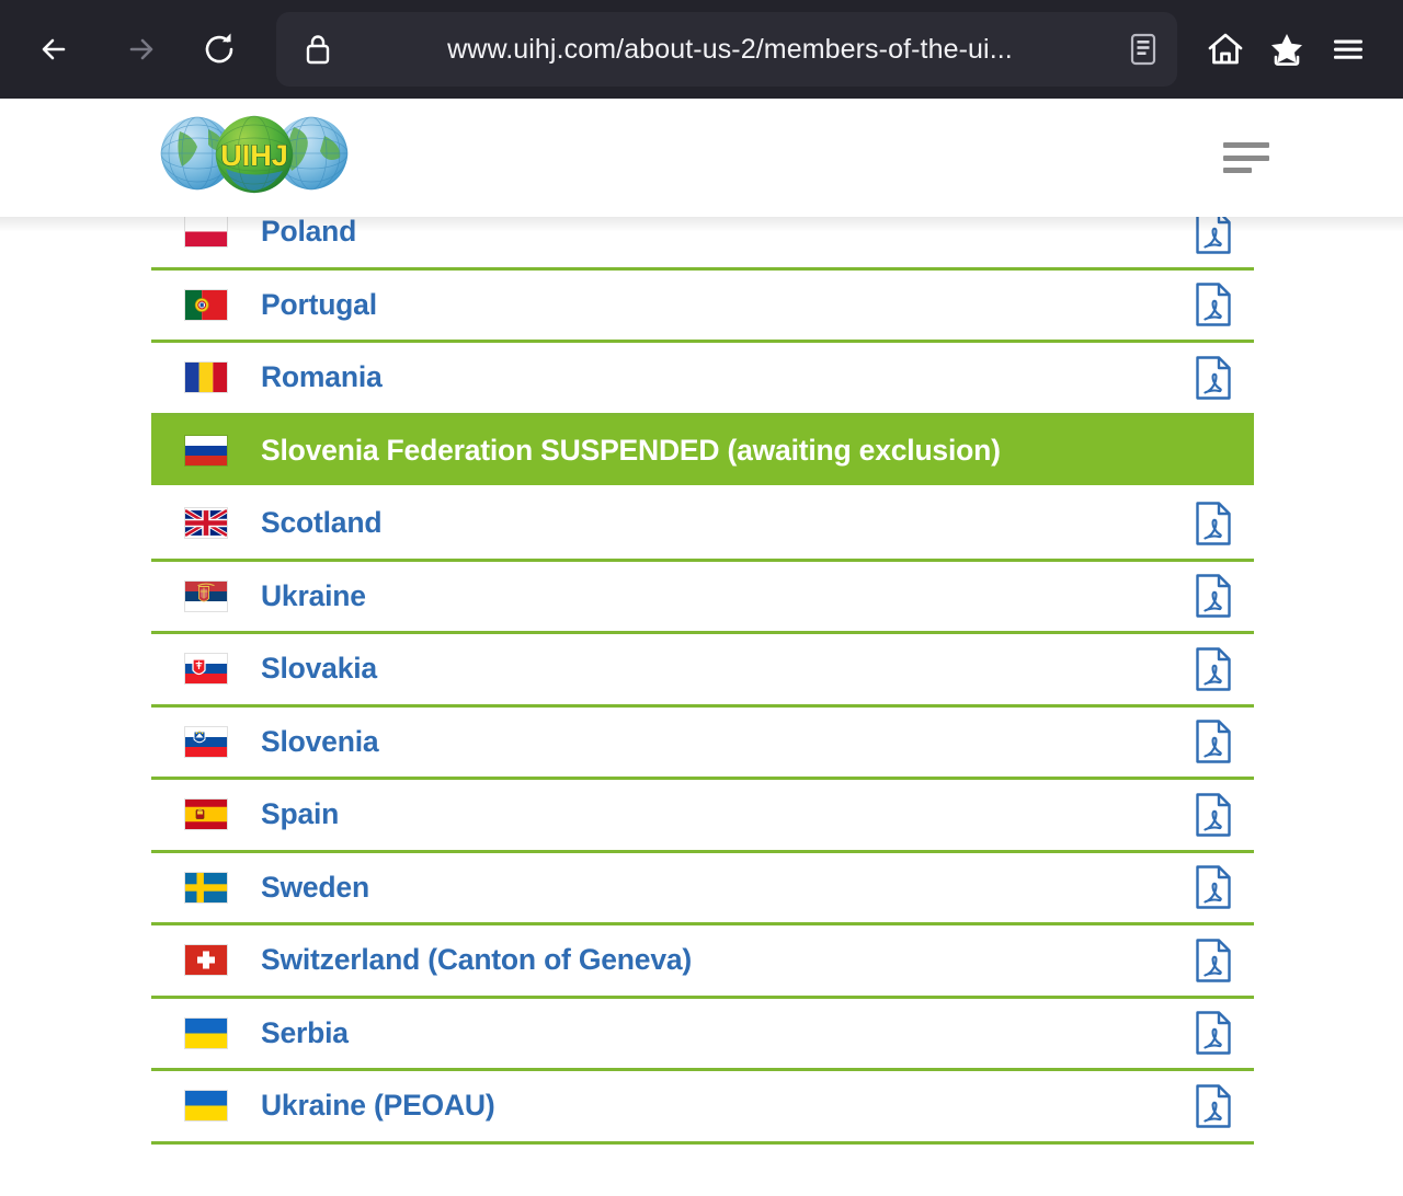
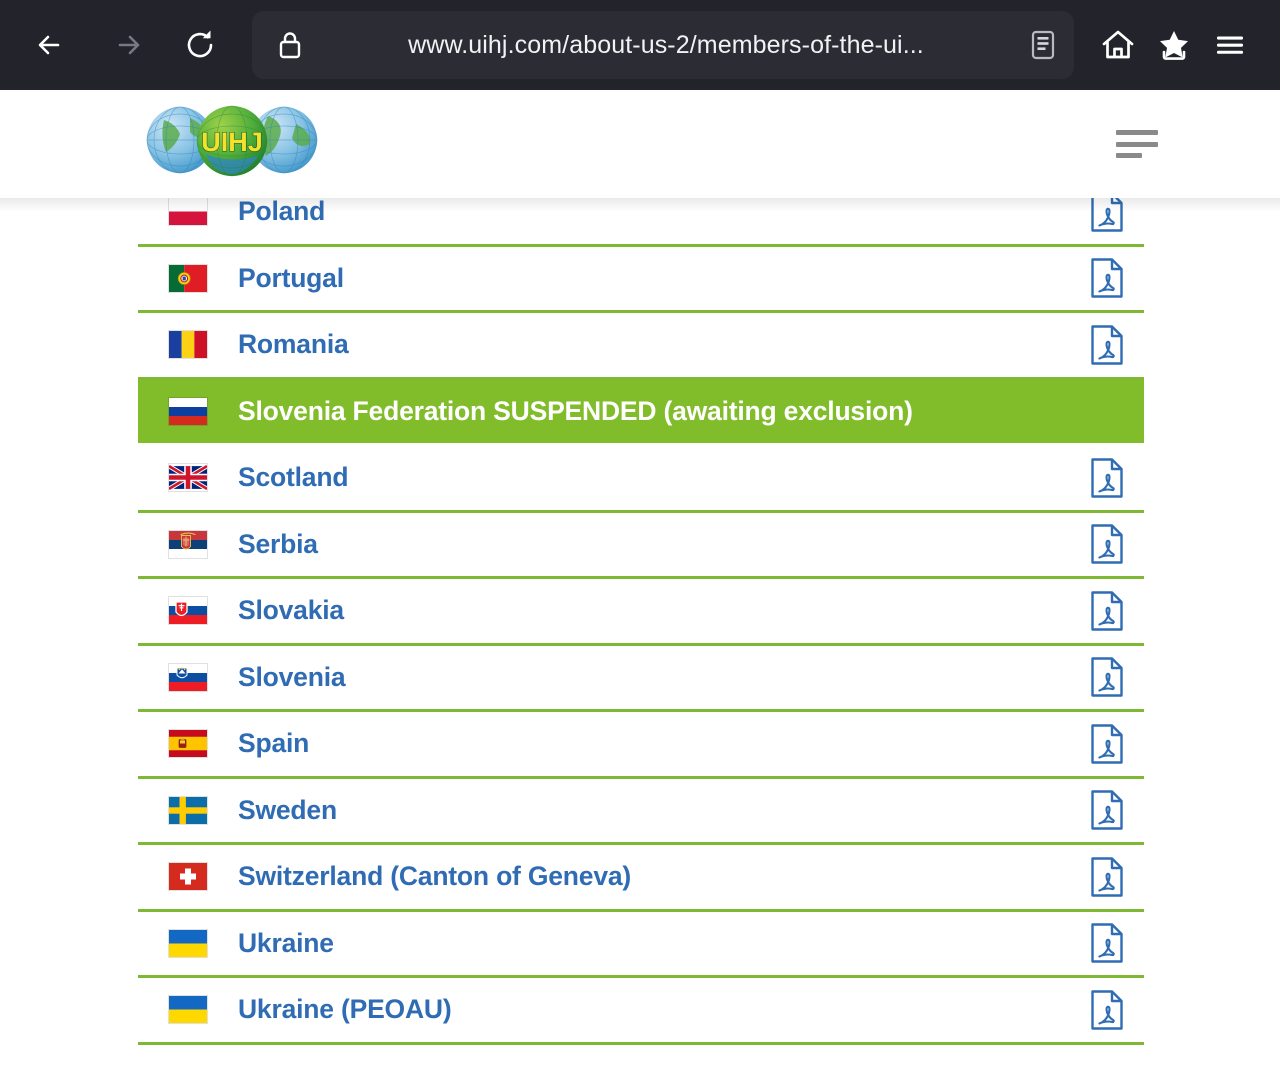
  www.uihj.com/about-us-2/members-of-the-ui...
  Portugal
  Romania
  Slovenia Federation SUSPENDED (awaiting exclusion)
  Scotland
- Ukraine
+ Serbia
  Slovakia
  Slovenia
  Spain
  Sweden
  Switzerland (Canton of Geneva)
- Serbia
+ Ukraine
  Ukraine (PEOAU)
  UIHJ
